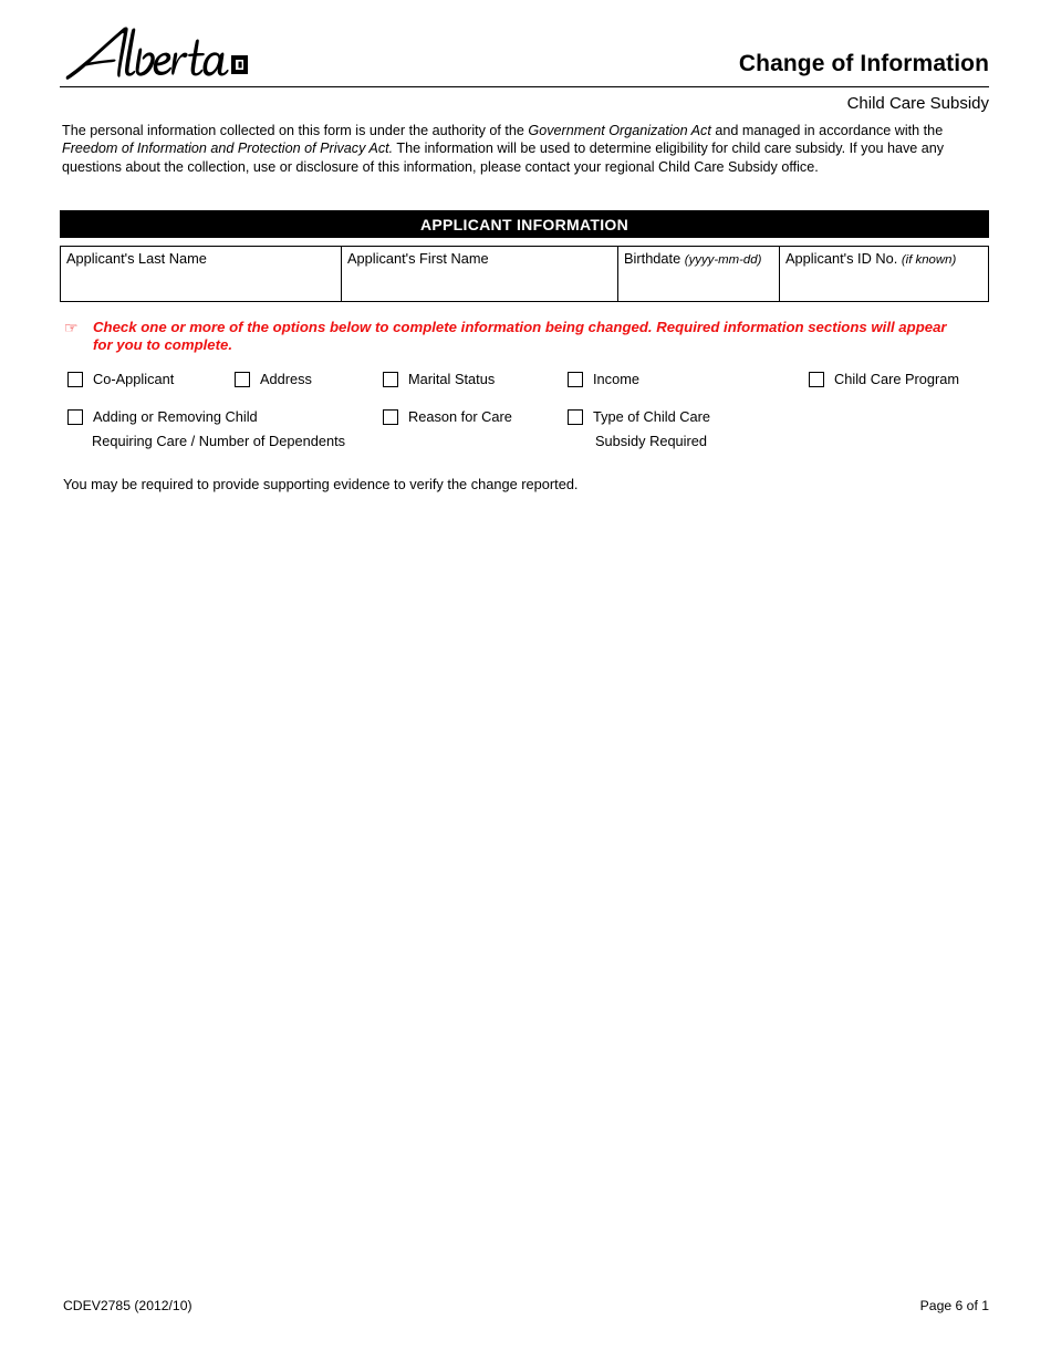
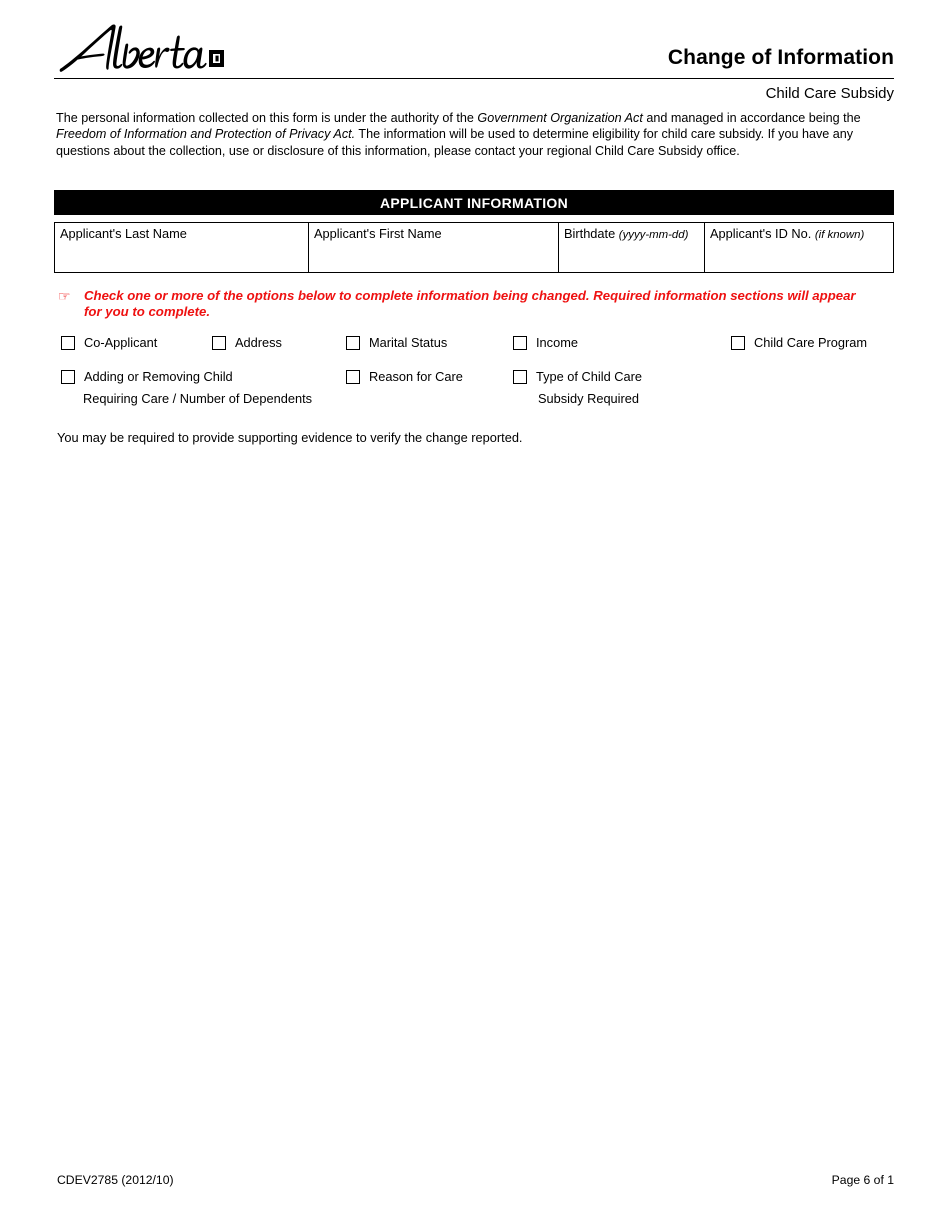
  Change of Information
  Child Care Subsidy
- The personal information collected on this form is under the authority of the Government Organization Act and managed in accordance with the Freedom of Information and Protection of Privacy Act. The information will be used to determine eligibility for child care subsidy. If you have any questions about the collection, use or disclosure of this information, please contact your regional Child Care Subsidy office.
+ The personal information collected on this form is under the authority of the Government Organization Act and managed in accordance being the Freedom of Information and Protection of Privacy Act. The information will be used to determine eligibility for child care subsidy. If you have any questions about the collection, use or disclosure of this information, please contact your regional Child Care Subsidy office.
  APPLICANT INFORMATION
  Applicant's Last Name
  Applicant's First Name
  Birthdate (yyyy-mm-dd)
  Applicant's ID No. (if known)
  ☞
  Check one or more of the options below to complete information being changed. Required information sections will appear for you to complete.
  Co-Applicant
  Address
  Marital Status
  Income
  Child Care Program
  Adding or Removing Child
  Requiring Care / Number of Dependents
  Reason for Care
  Type of Child Care
  Subsidy Required
  You may be required to provide supporting evidence to verify the change reported.
  CDEV2785 (2012/10)
  Page 6 of 1
